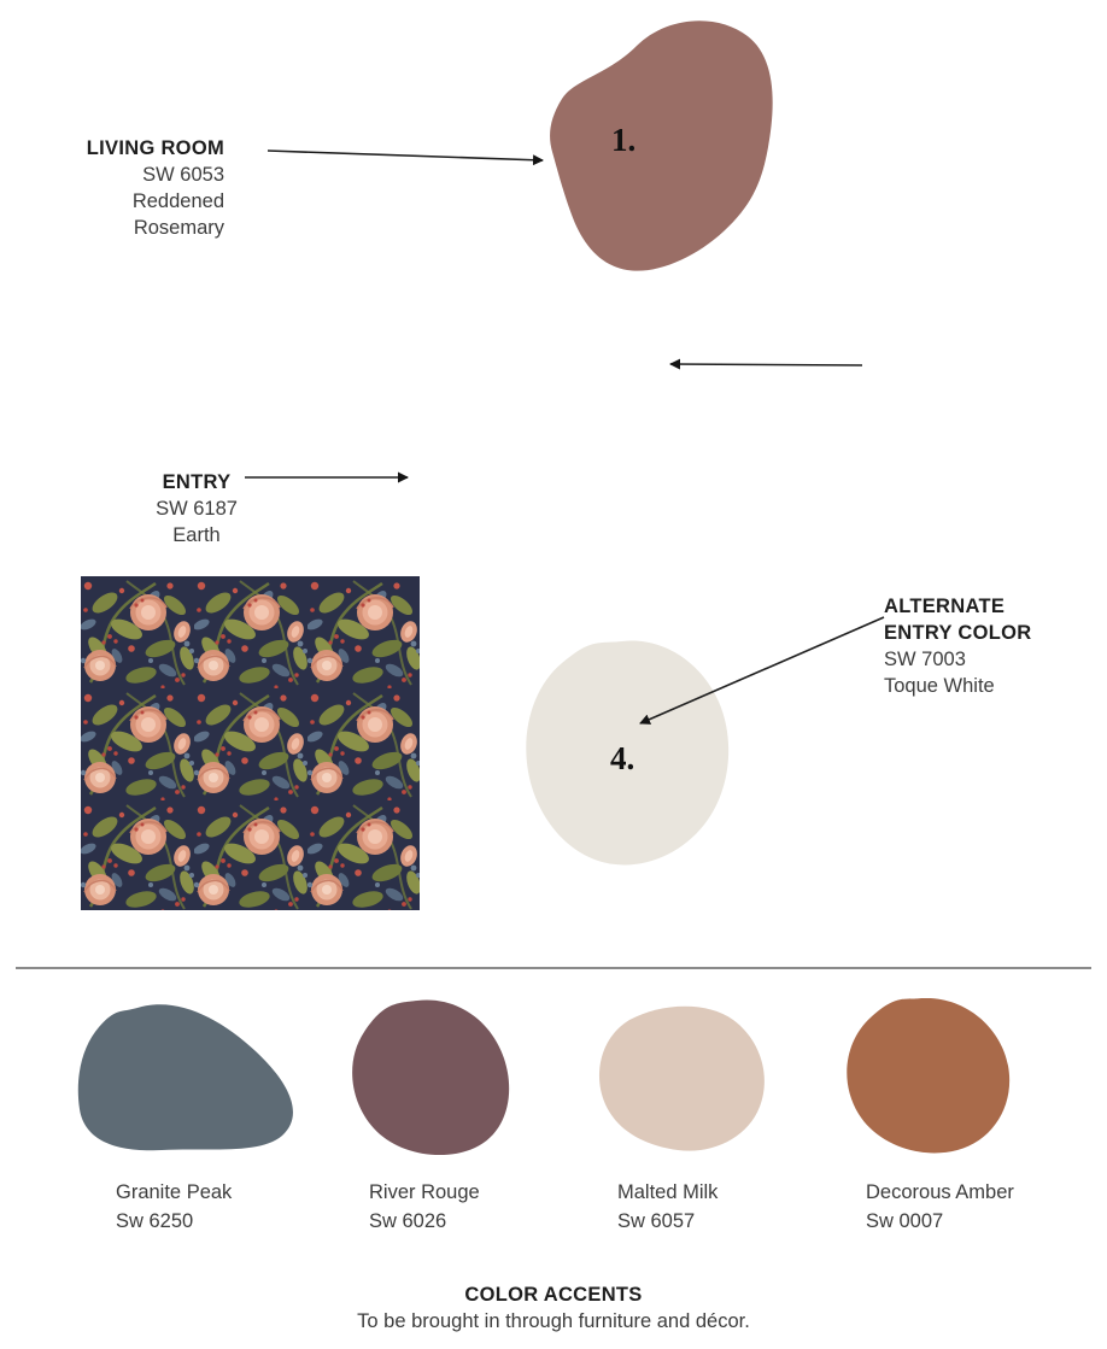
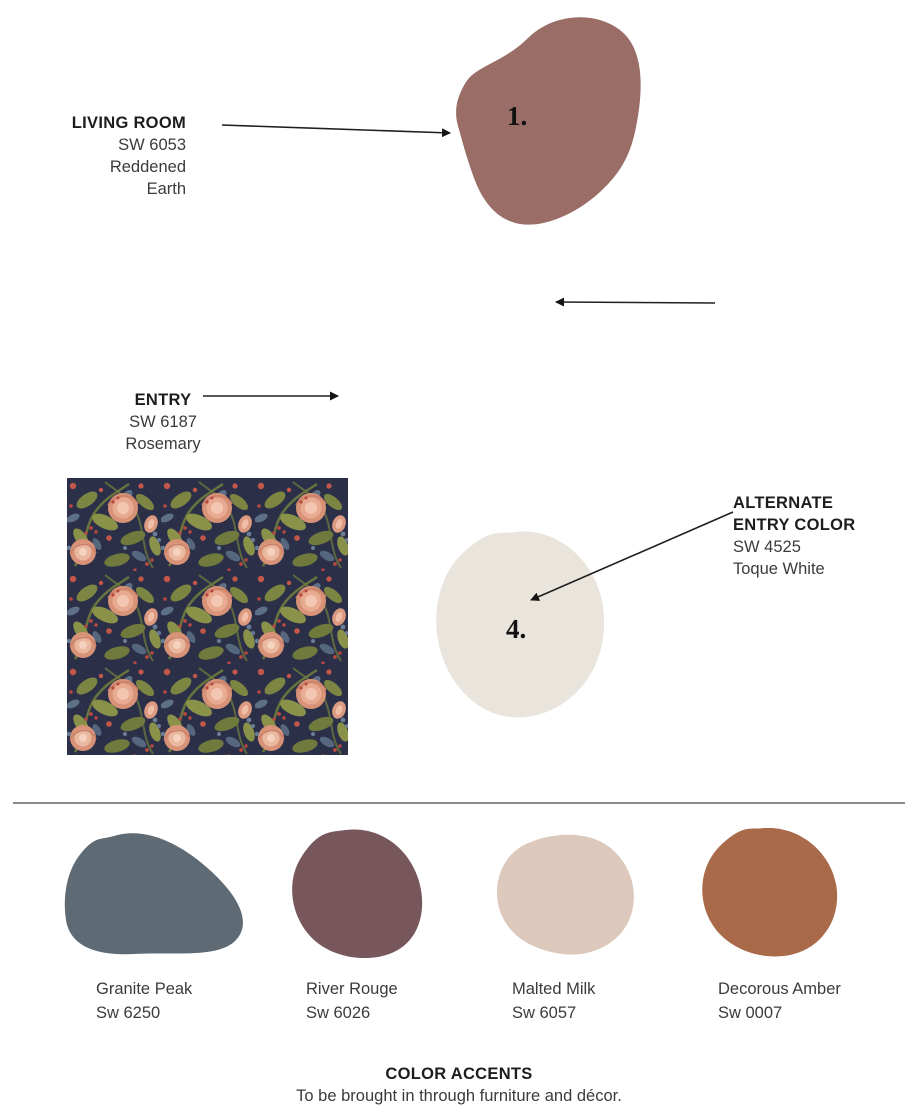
  1.
  4.
  LIVING ROOM
  SW 6053
  Reddened
- Rosemary
+ Earth
  ENTRY
  SW 6187
- Earth
+ Rosemary
  ALTERNATE
  ENTRY COLOR
- SW 7003
+ SW 4525
  Toque White
  Granite Peak
  Sw 6250
  River Rouge
  Sw 6026
  Malted Milk
  Sw 6057
  Decorous Amber
  Sw 0007
  COLOR ACCENTS
  To be brought in through furniture and décor.
